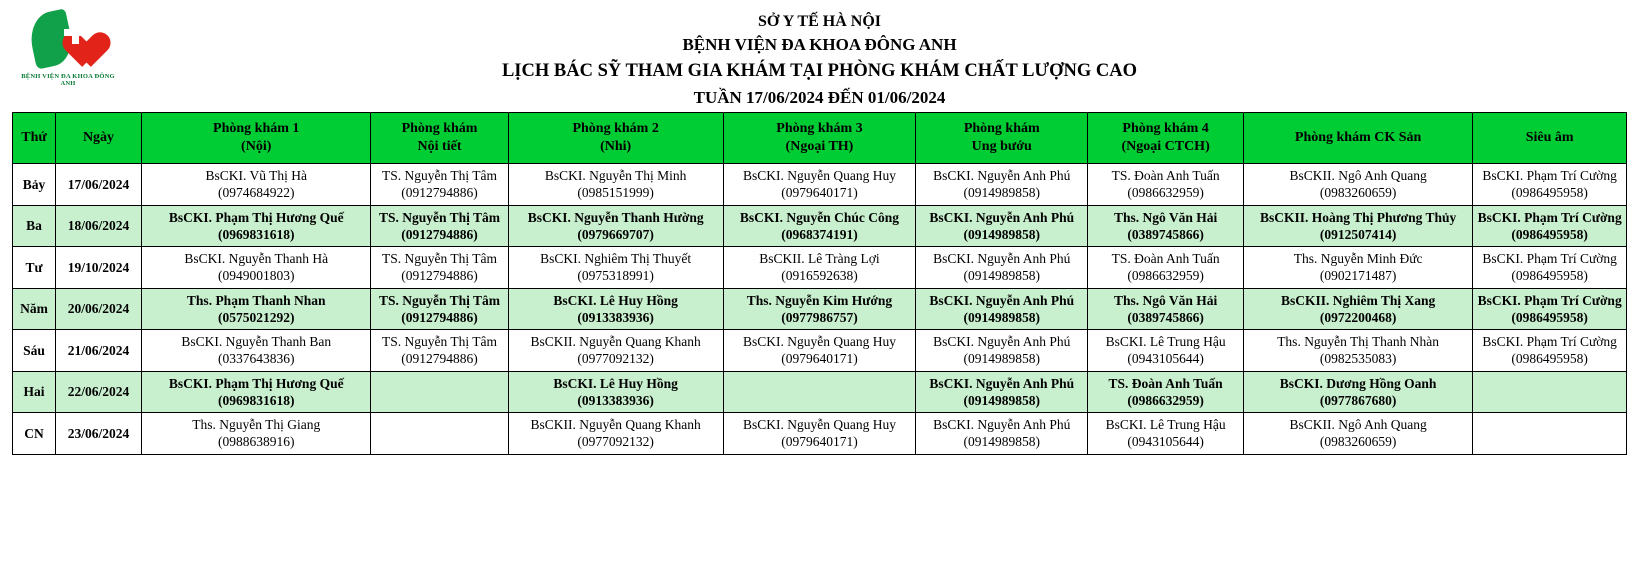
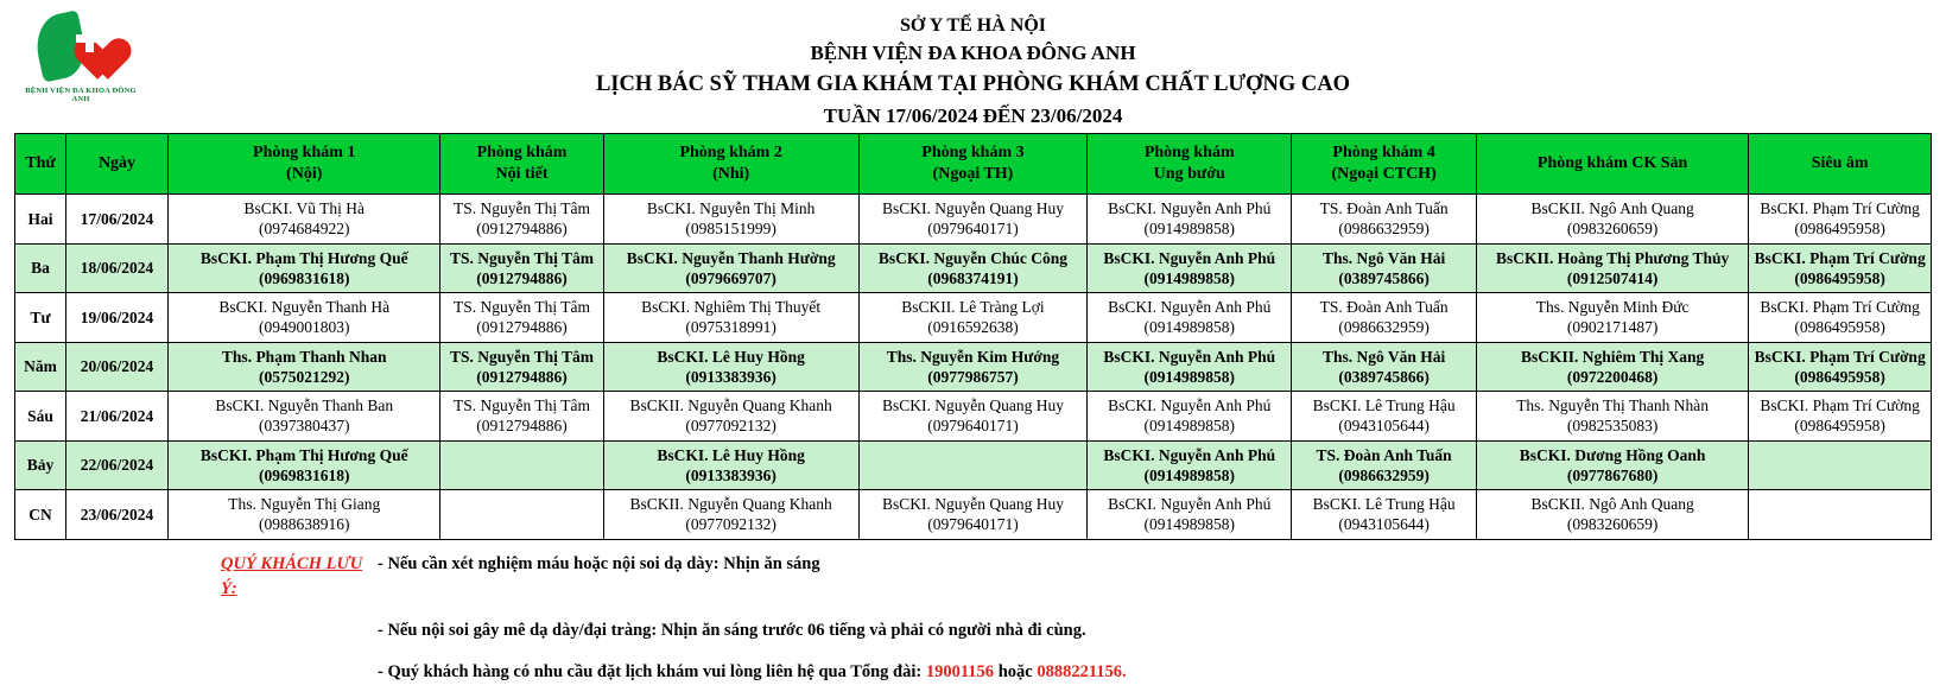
  SỞ Y TẾ HÀ NỘI
  BỆNH VIỆN ĐA KHOA ĐÔNG ANH
  LỊCH BÁC SỸ THAM GIA KHÁM TẠI PHÒNG KHÁM CHẤT LƯỢNG CAO
- TUẦN 17/06/2024 ĐẾN 01/06/2024
+ TUẦN 17/06/2024 ĐẾN 23/06/2024
  Thứ	Ngày	Phòng khám 1 (Nội)	Phòng khám Nội tiết	Phòng khám 2 (Nhi)	Phòng khám 3 (Ngoại TH)	Phòng khám Ung bướu	Phòng khám 4 (Ngoại CTCH)	Phòng khám CK Sản	Siêu âm
- Bảy	17/06/2024	BsCKI. Vũ Thị Hà(0974684922)	TS. Nguyễn Thị Tâm(0912794886)	BsCKI. Nguyễn Thị Minh(0985151999)	BsCKI. Nguyễn Quang Huy(0979640171)	BsCKI. Nguyễn Anh Phú(0914989858)	TS. Đoàn Anh Tuấn(0986632959)	BsCKII. Ngô Anh Quang(0983260659)	BsCKI. Phạm Trí Cường(0986495958)
+ Hai	17/06/2024	BsCKI. Vũ Thị Hà(0974684922)	TS. Nguyễn Thị Tâm(0912794886)	BsCKI. Nguyễn Thị Minh(0985151999)	BsCKI. Nguyễn Quang Huy(0979640171)	BsCKI. Nguyễn Anh Phú(0914989858)	TS. Đoàn Anh Tuấn(0986632959)	BsCKII. Ngô Anh Quang(0983260659)	BsCKI. Phạm Trí Cường(0986495958)
  Ba	18/06/2024	BsCKI. Phạm Thị Hương Quế(0969831618)	TS. Nguyễn Thị Tâm(0912794886)	BsCKI. Nguyễn Thanh Hường(0979669707)	BsCKI. Nguyễn Chúc Công(0968374191)	BsCKI. Nguyễn Anh Phú(0914989858)	Ths. Ngô Văn Hải(0389745866)	BsCKII. Hoàng Thị Phương Thủy(0912507414)	BsCKI. Phạm Trí Cường(0986495958)
- Tư	19/10/2024	BsCKI. Nguyễn Thanh Hà(0949001803)	TS. Nguyễn Thị Tâm(0912794886)	BsCKI. Nghiêm Thị Thuyết(0975318991)	BsCKII. Lê Tràng Lợi(0916592638)	BsCKI. Nguyễn Anh Phú(0914989858)	TS. Đoàn Anh Tuấn(0986632959)	Ths. Nguyễn Minh Đức(0902171487)	BsCKI. Phạm Trí Cường(0986495958)
+ Tư	19/06/2024	BsCKI. Nguyễn Thanh Hà(0949001803)	TS. Nguyễn Thị Tâm(0912794886)	BsCKI. Nghiêm Thị Thuyết(0975318991)	BsCKII. Lê Tràng Lợi(0916592638)	BsCKI. Nguyễn Anh Phú(0914989858)	TS. Đoàn Anh Tuấn(0986632959)	Ths. Nguyễn Minh Đức(0902171487)	BsCKI. Phạm Trí Cường(0986495958)
  Năm	20/06/2024	Ths. Phạm Thanh Nhan(0575021292)	TS. Nguyễn Thị Tâm(0912794886)	BsCKI. Lê Huy Hồng(0913383936)	Ths. Nguyễn Kim Hướng(0977986757)	BsCKI. Nguyễn Anh Phú(0914989858)	Ths. Ngô Văn Hải(0389745866)	BsCKII. Nghiêm Thị Xang(0972200468)	BsCKI. Phạm Trí Cường(0986495958)
- Sáu	21/06/2024	BsCKI. Nguyễn Thanh Ban(0337643836)	TS. Nguyễn Thị Tâm(0912794886)	BsCKII. Nguyễn Quang Khanh(0977092132)	BsCKI. Nguyễn Quang Huy(0979640171)	BsCKI. Nguyễn Anh Phú(0914989858)	BsCKI. Lê Trung Hậu(0943105644)	Ths. Nguyễn Thị Thanh Nhàn(0982535083)	BsCKI. Phạm Trí Cường(0986495958)
+ Sáu	21/06/2024	BsCKI. Nguyễn Thanh Ban(0397380437)	TS. Nguyễn Thị Tâm(0912794886)	BsCKII. Nguyễn Quang Khanh(0977092132)	BsCKI. Nguyễn Quang Huy(0979640171)	BsCKI. Nguyễn Anh Phú(0914989858)	BsCKI. Lê Trung Hậu(0943105644)	Ths. Nguyễn Thị Thanh Nhàn(0982535083)	BsCKI. Phạm Trí Cường(0986495958)
- Hai	22/06/2024	BsCKI. Phạm Thị Hương Quế(0969831618)		BsCKI. Lê Huy Hồng(0913383936)		BsCKI. Nguyễn Anh Phú(0914989858)	TS. Đoàn Anh Tuấn(0986632959)	BsCKI. Dương Hồng Oanh(0977867680)
+ Bảy	22/06/2024	BsCKI. Phạm Thị Hương Quế(0969831618)		BsCKI. Lê Huy Hồng(0913383936)		BsCKI. Nguyễn Anh Phú(0914989858)	TS. Đoàn Anh Tuấn(0986632959)	BsCKI. Dương Hồng Oanh(0977867680)
  CN	23/06/2024	Ths. Nguyễn Thị Giang(0988638916)		BsCKII. Nguyễn Quang Khanh(0977092132)	BsCKI. Nguyễn Quang Huy(0979640171)	BsCKI. Nguyễn Anh Phú(0914989858)	BsCKI. Lê Trung Hậu(0943105644)	BsCKII. Ngô Anh Quang(0983260659)
+ QUÝ KHÁCH LƯU Ý:
+ - Nếu cần xét nghiệm máu hoặc nội soi dạ dày: Nhịn ăn sáng
+ - Nếu nội soi gây mê dạ dày/đại tràng: Nhịn ăn sáng trước 06 tiếng và phải có người nhà đi cùng.
+ - Quý khách hàng có nhu cầu đặt lịch khám vui lòng liên hệ qua Tổng đài: 19001156 hoặc 0888221156.
